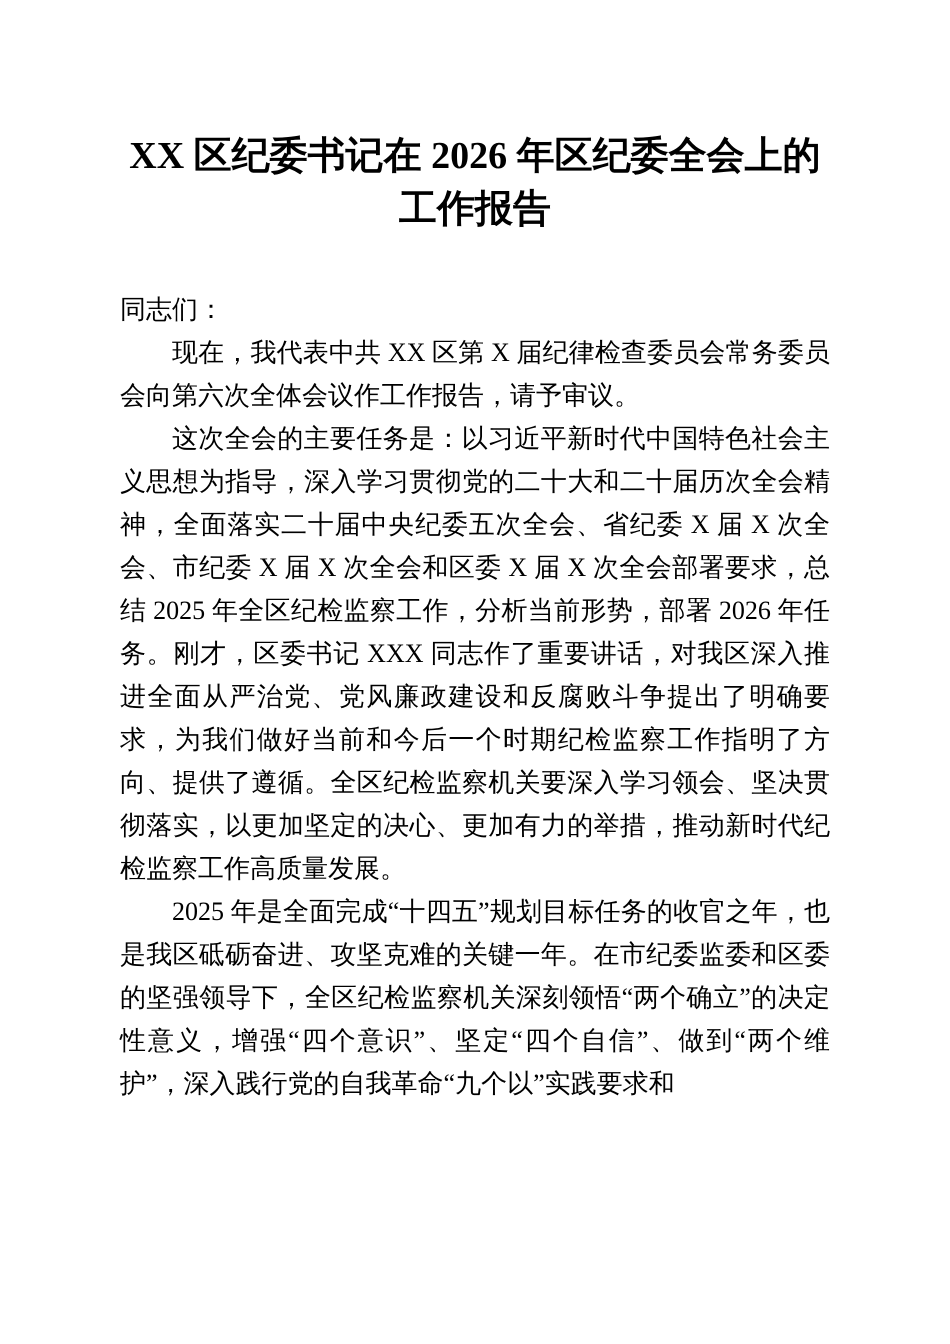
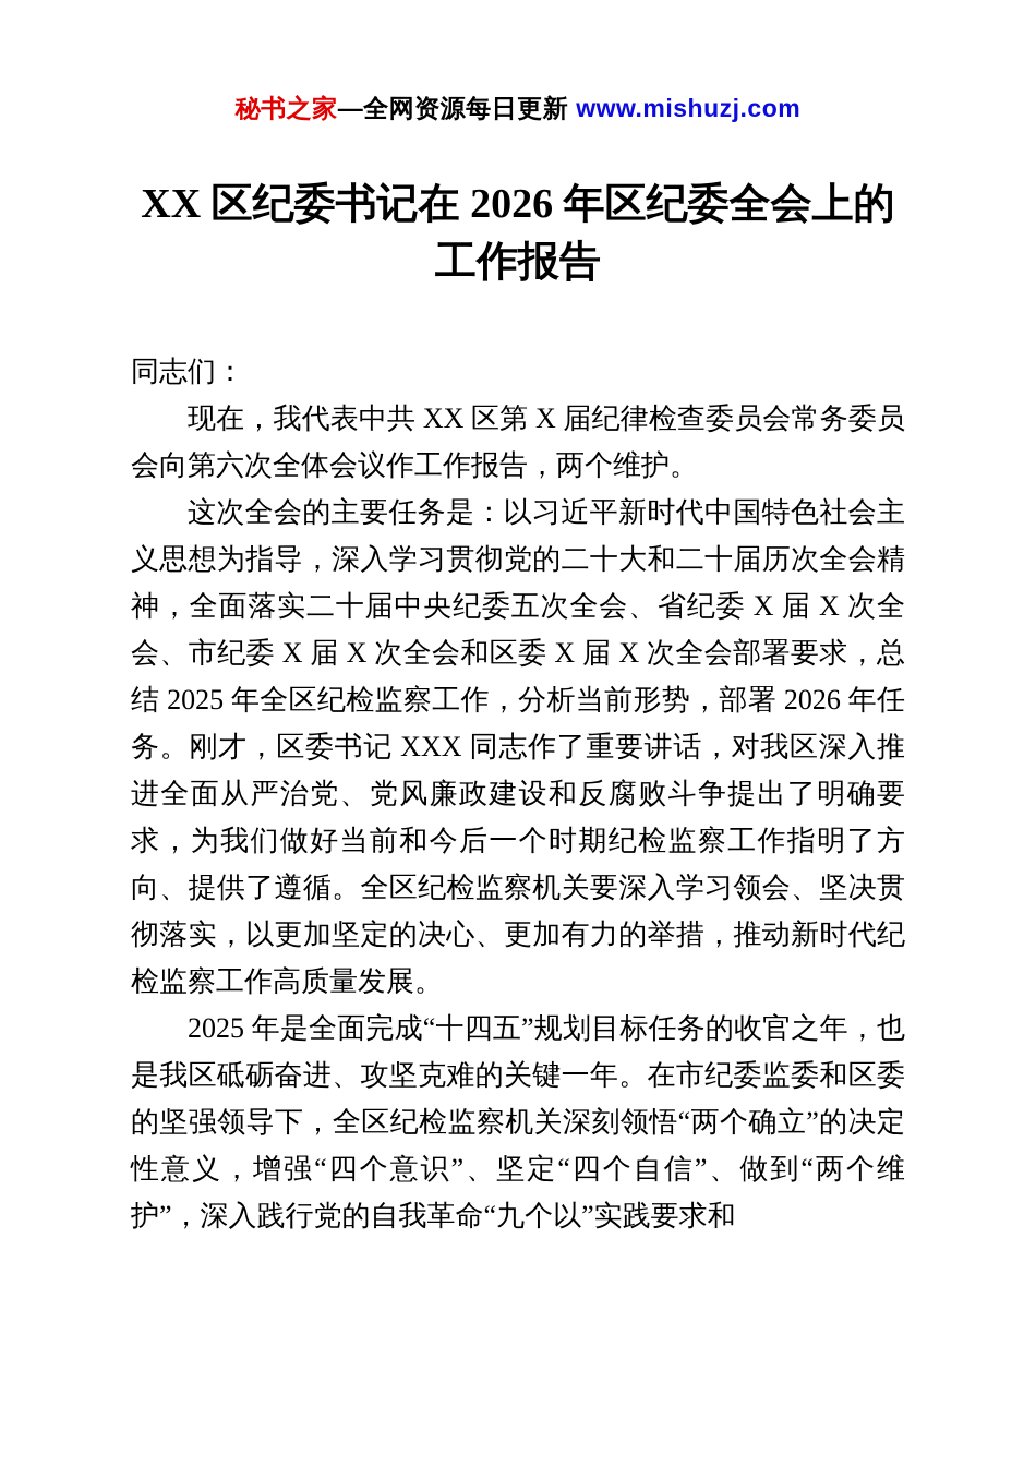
+ 秘书之家—全网资源每日更新 www.mishuzj.com
  XX 区纪委书记在 2026 年区纪委全会上的工作报告
  同志们：
- 现在，我代表中共 XX 区第 X 届纪律检查委员会常务委员会向第六次全体会议作工作报告，请予审议。
+ 现在，我代表中共 XX 区第 X 届纪律检查委员会常务委员会向第六次全体会议作工作报告，两个维护。
  这次全会的主要任务是：以习近平新时代中国特色社会主义思想为指导，深入学习贯彻党的二十大和二十届历次全会精神，全面落实二十届中央纪委五次全会、省纪委 X 届 X 次全会、市纪委 X 届 X 次全会和区委 X 届 X 次全会部署要求，总结 2025 年全区纪检监察工作，分析当前形势，部署 2026 年任务。刚才，区委书记 XXX 同志作了重要讲话，对我区深入推进全面从严治党、党风廉政建设和反腐败斗争提出了明确要求，为我们做好当前和今后一个时期纪检监察工作指明了方向、提供了遵循。全区纪检监察机关要深入学习领会、坚决贯彻落实，以更加坚定的决心、更加有力的举措，推动新时代纪检监察工作高质量发展。
  2025 年是全面完成“十四五”规划目标任务的收官之年，也是我区砥砺奋进、攻坚克难的关键一年。在市纪委监委和区委的坚强领导下，全区纪检监察机关深刻领悟“两个确立”的决定性意义，增强“四个意识”、坚定“四个自信”、做到“两个维护”，深入践行党的自我革命“九个以”实践要求和
